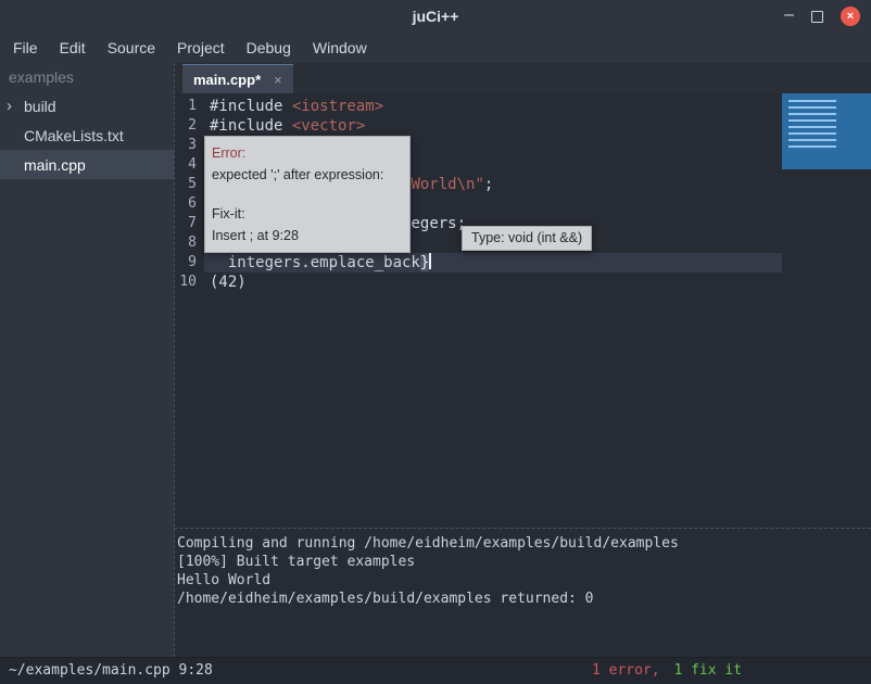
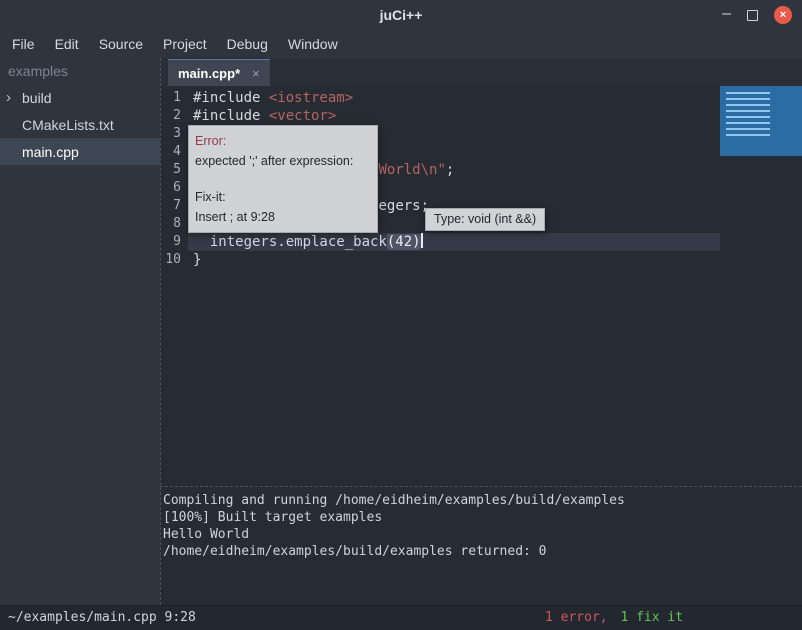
  juCi++
  –
  ×
  File
  Edit
  Source
  Project
  Debug
  Window
  examples
  ›
  build
  CMakeLists.txt
  main.cpp
  main.cpp*
  ×
  1
  #include <iostream>
  2
  #include <vector>
  3
  4
  5
  6
  7
  8
  9
- integers.emplace_back}
+ integers.emplace_back(42)
  10
- (42)
+ }
  Error:
  expected ';' after expression:
  Fix-it:
  Insert ; at 9:28
  Type: void (int &&)
  Compiling and running /home/eidheim/examples/build/examples
  [100%] Built target examples
  Hello World
  /home/eidheim/examples/build/examples returned: 0
  ~/examples/main.cpp 9:28
  1 error, 1 fix it
